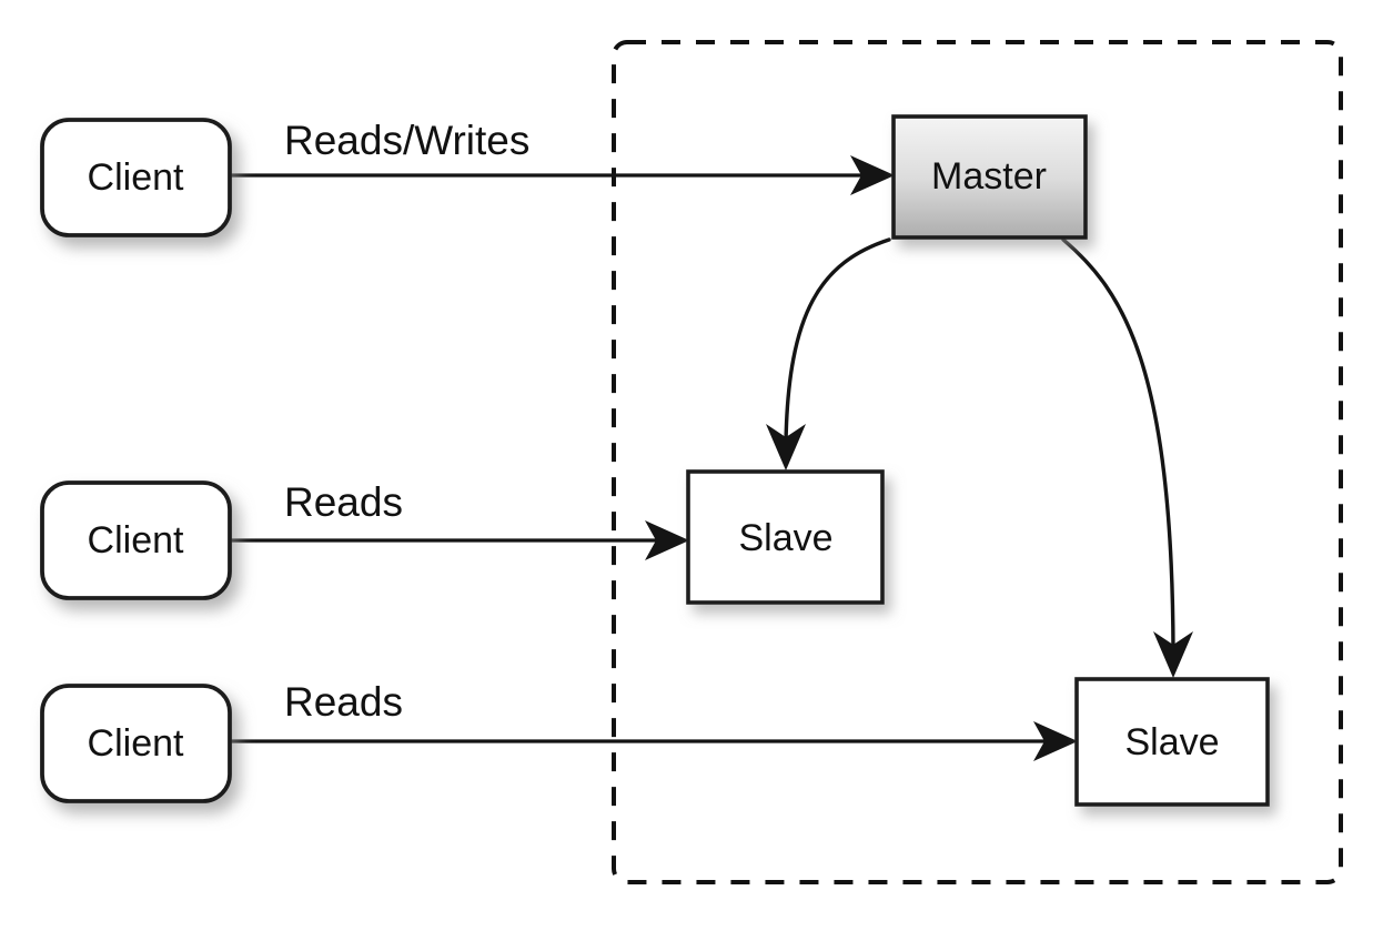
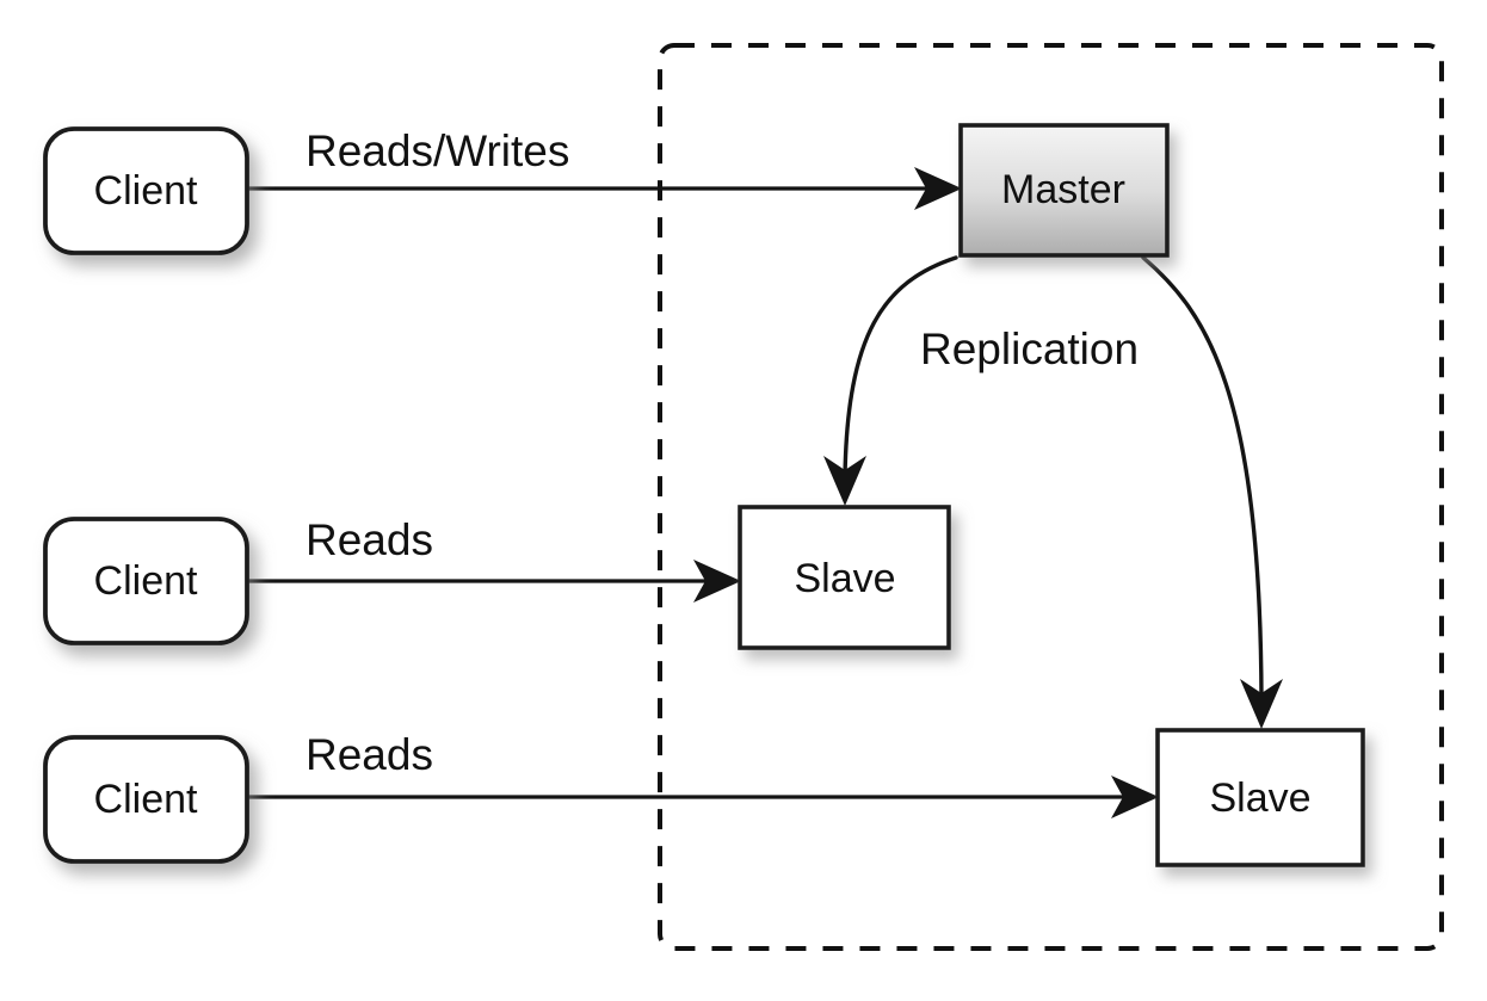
  Client
  Client
  Client
  Master
  Slave
  Slave
  Reads/Writes
  Reads
  Reads
+ Replication
